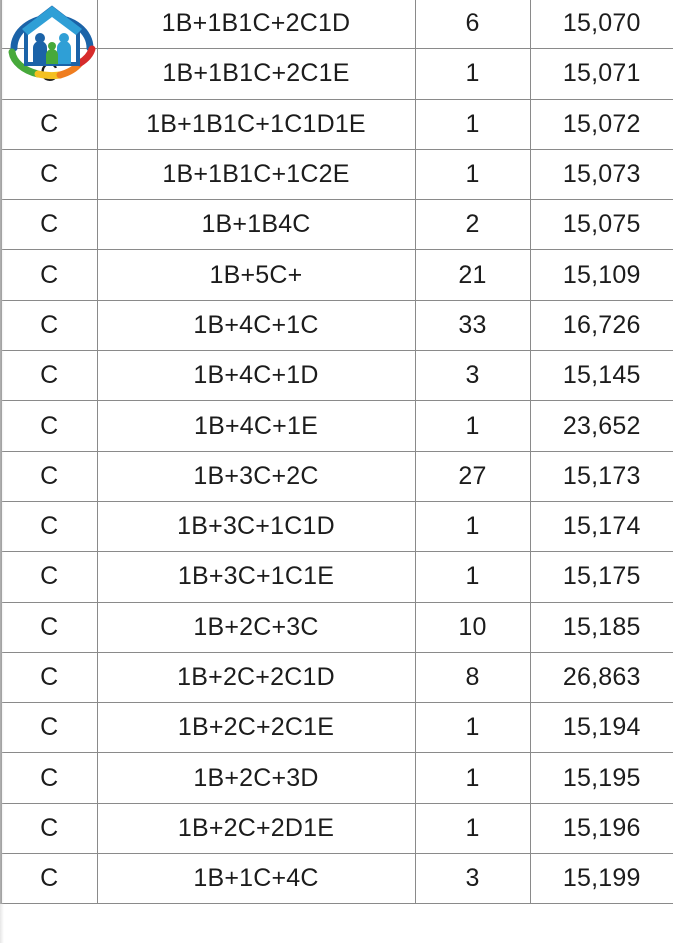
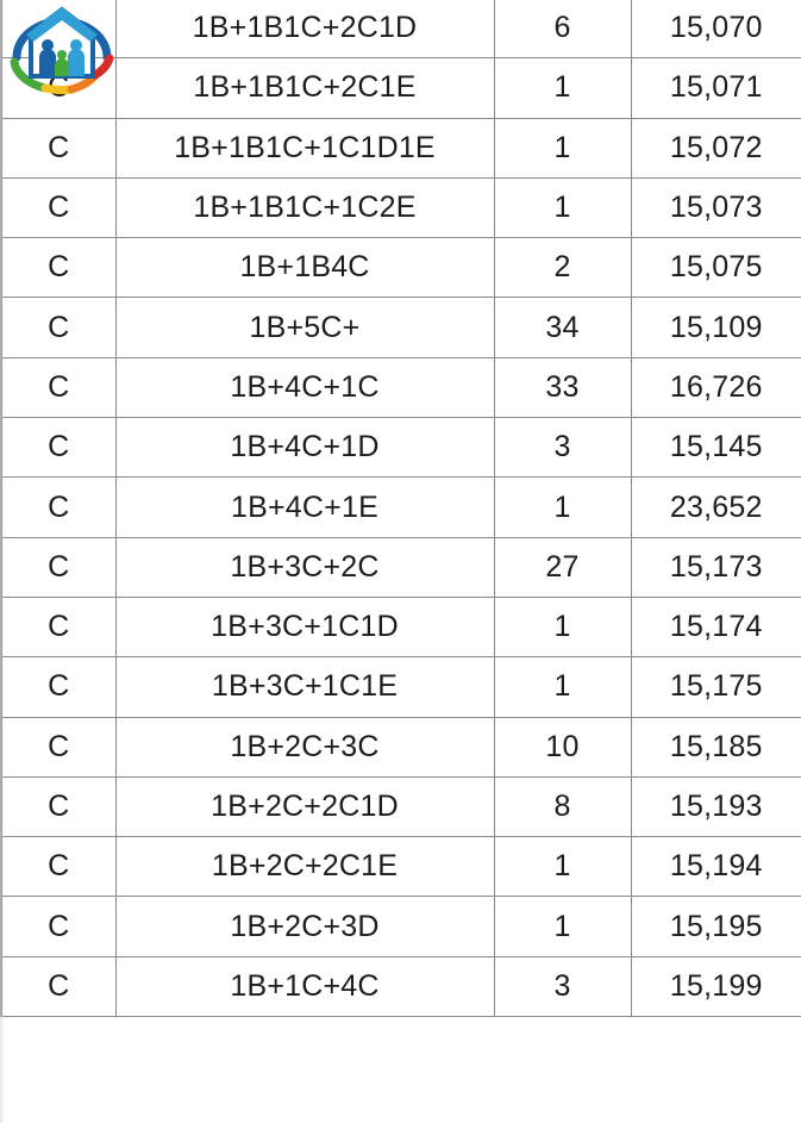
  	1B+1B1C+2C1D	6	15,070
  	1B+1B1C+2C1E	1	15,071
  C	1B+1B1C+1C1D1E	1	15,072
  C	1B+1B1C+1C2E	1	15,073
  C	1B+1B4C	2	15,075
- C	1B+5C+	21	15,109
+ C	1B+5C+	34	15,109
  C	1B+4C+1C	33	16,726
  C	1B+4C+1D	3	15,145
  C	1B+4C+1E	1	23,652
  C	1B+3C+2C	27	15,173
  C	1B+3C+1C1D	1	15,174
  C	1B+3C+1C1E	1	15,175
  C	1B+2C+3C	10	15,185
- C	1B+2C+2C1D	8	26,863
+ C	1B+2C+2C1D	8	15,193
  C	1B+2C+2C1E	1	15,194
  C	1B+2C+3D	1	15,195
- C	1B+2C+2D1E	1	15,196
  C	1B+1C+4C	3	15,199
